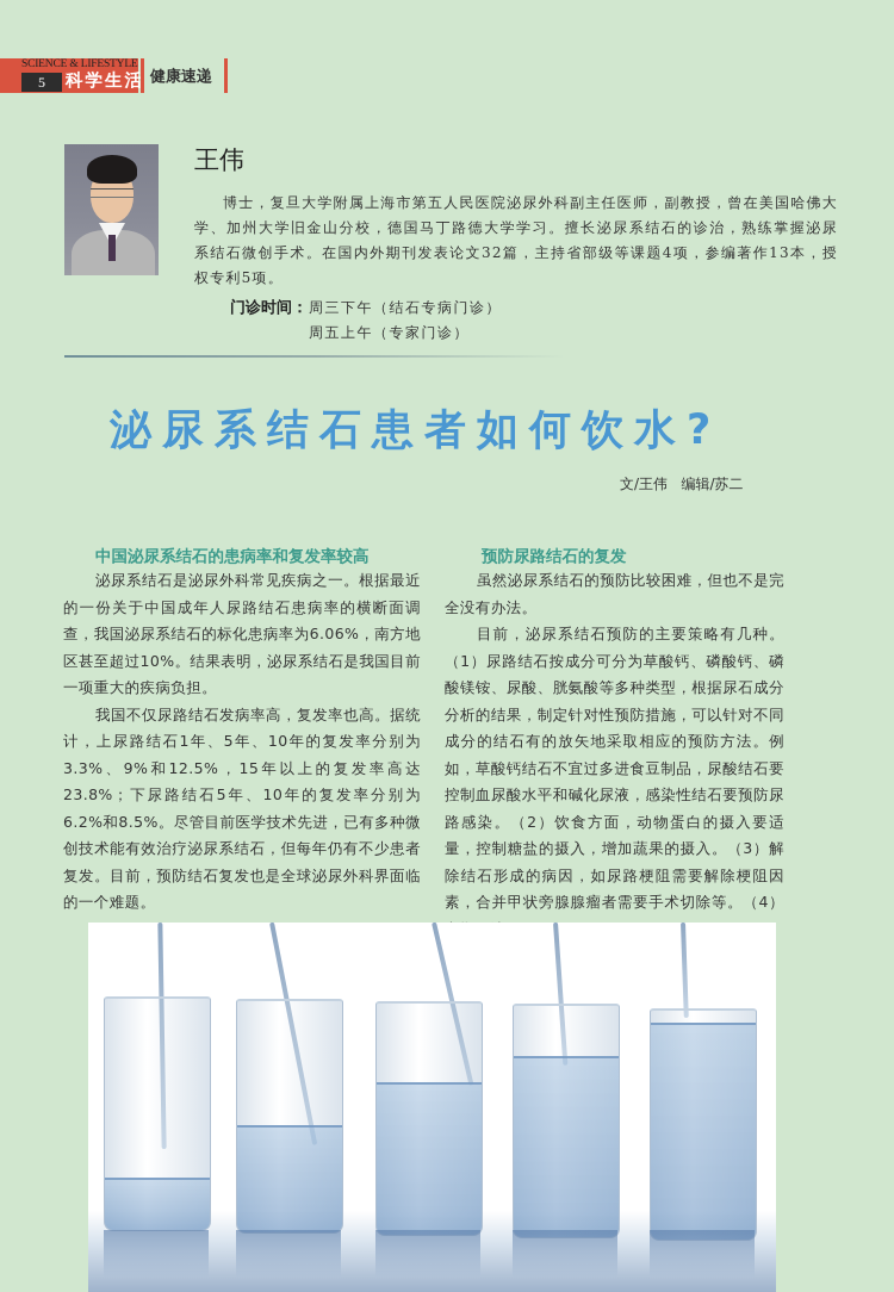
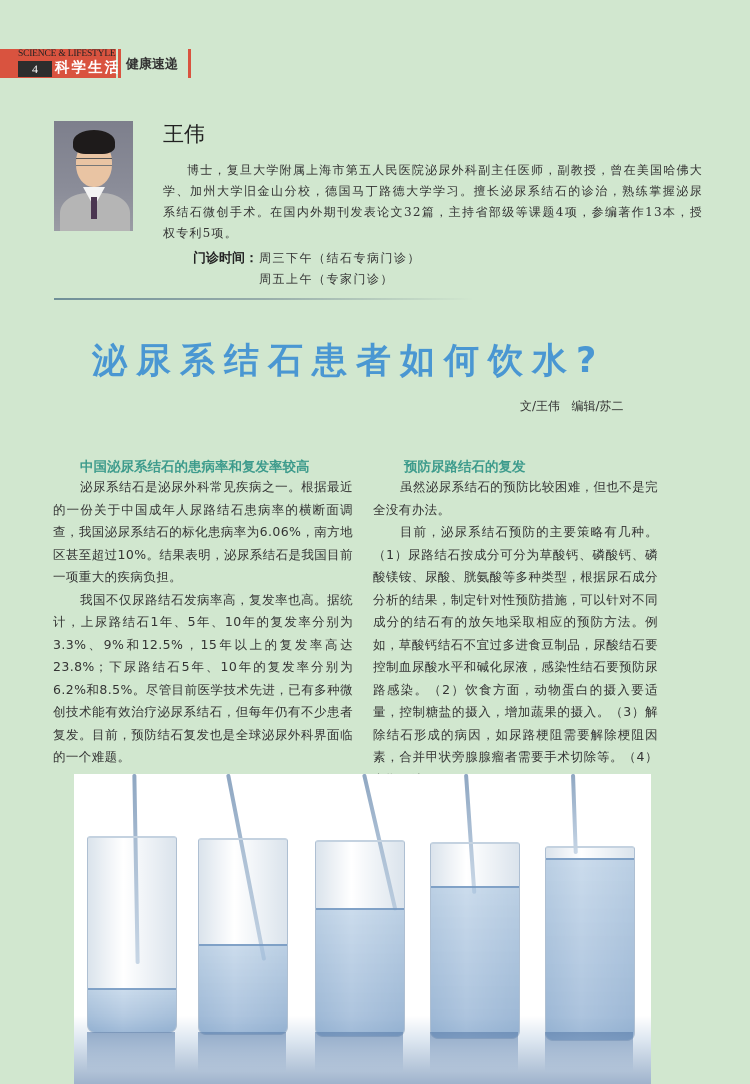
  SCIENCE & LIFESTYLE
- 5
+ 4
  科学生活
  健康速递
  王伟
  博士，复旦大学附属上海市第五人民医院泌尿外科副主任医师，副教授，曾在美国哈佛大学、加州大学旧金山分校，德国马丁路德大学学习。擅长泌尿系结石的诊治，熟练掌握泌尿系结石微创手术。在国内外期刊发表论文32篇，主持省部级等课题4项，参编著作13本，授权专利5项。
  门诊时间：
  周三下午（结石专病门诊）
  周五上午（专家门诊）
  泌尿系结石患者如何饮水?
  文/王伟 编辑/苏二
  中国泌尿系结石的患病率和复发率较高
  泌尿系结石是泌尿外科常见疾病之一。根据最近的一份关于中国成年人尿路结石患病率的横断面调查，我国泌尿系结石的标化患病率为6.06%，南方地区甚至超过10%。结果表明，泌尿系结石是我国目前一项重大的疾病负担。
  我国不仅尿路结石发病率高，复发率也高。据统计，上尿路结石1年、5年、10年的复发率分别为3.3%、9%和12.5%，15年以上的复发率高达23.8%；下尿路结石5年、10年的复发率分别为6.2%和8.5%。尽管目前医学技术先进，已有多种微创技术能有效治疗泌尿系结石，但每年仍有不少患者复发。目前，预防结石复发也是全球泌尿外科界面临的一个难题。
  预防尿路结石的复发
  虽然泌尿系结石的预防比较困难，但也不是完全没有办法。
  目前，泌尿系结石预防的主要策略有几种。（1）尿路结石按成分可分为草酸钙、磷酸钙、磷酸镁铵、尿酸、胱氨酸等多种类型，根据尿石成分分析的结果，制定针对性预防措施，可以针对不同成分的结石有的放矢地采取相应的预防方法。例如，草酸钙结石不宜过多进食豆制品，尿酸结石要控制血尿酸水平和碱化尿液，感染性结石要预防尿路感染。（2）饮食方面，动物蛋白的摄入要适量，控制糖盐的摄入，增加蔬果的摄入。（3）解除结石形成的病因，如尿路梗阻需要解除梗阻因素，合并甲状旁腺腺瘤者需要手术切除等。（4）
